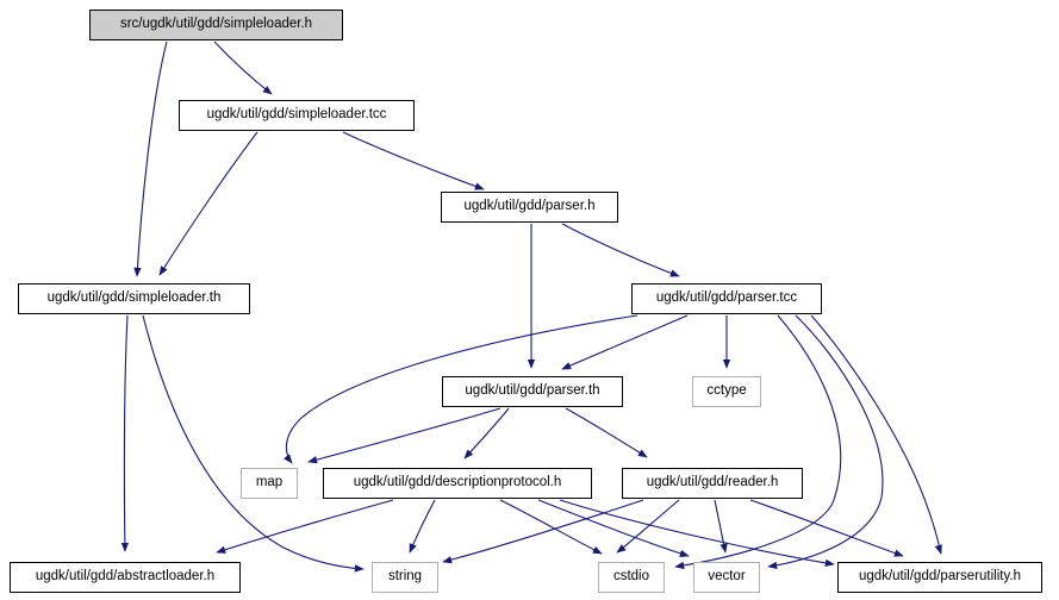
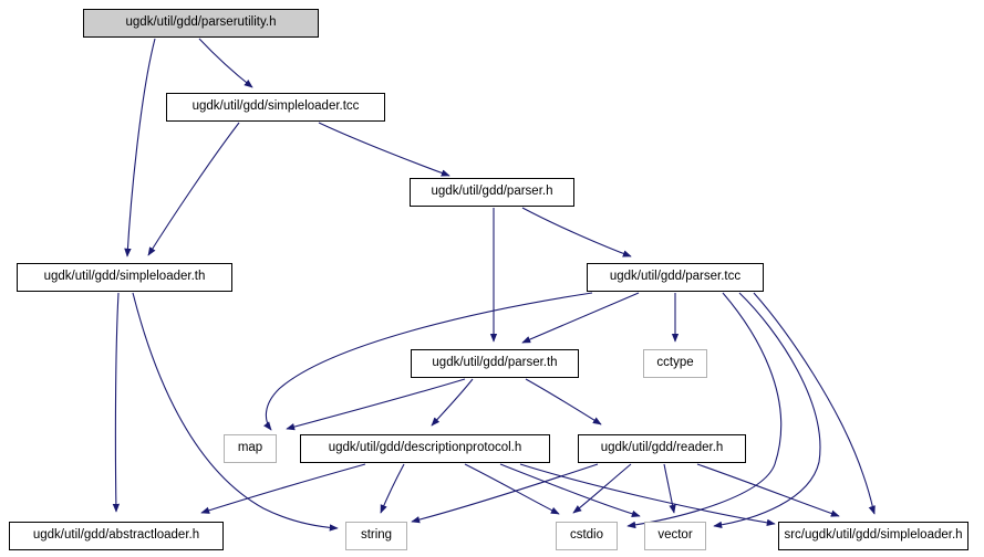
- src/ugdk/util/gdd/simpleloader.h
+ ugdk/util/gdd/parserutility.h
  ugdk/util/gdd/simpleloader.tcc
  ugdk/util/gdd/parser.h
  ugdk/util/gdd/simpleloader.th
  ugdk/util/gdd/parser.tcc
  ugdk/util/gdd/parser.th
  cctype
  map
  ugdk/util/gdd/descriptionprotocol.h
  ugdk/util/gdd/reader.h
  ugdk/util/gdd/abstractloader.h
  string
  cstdio
  vector
- ugdk/util/gdd/parserutility.h
+ src/ugdk/util/gdd/simpleloader.h
